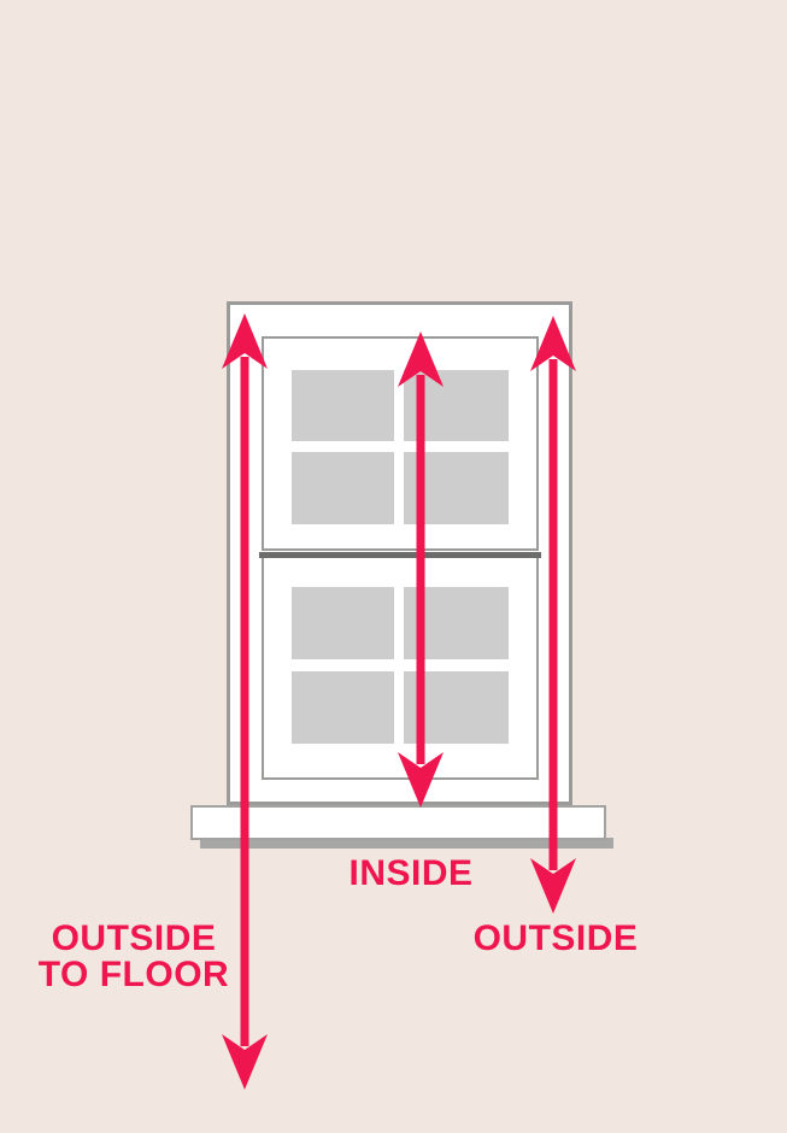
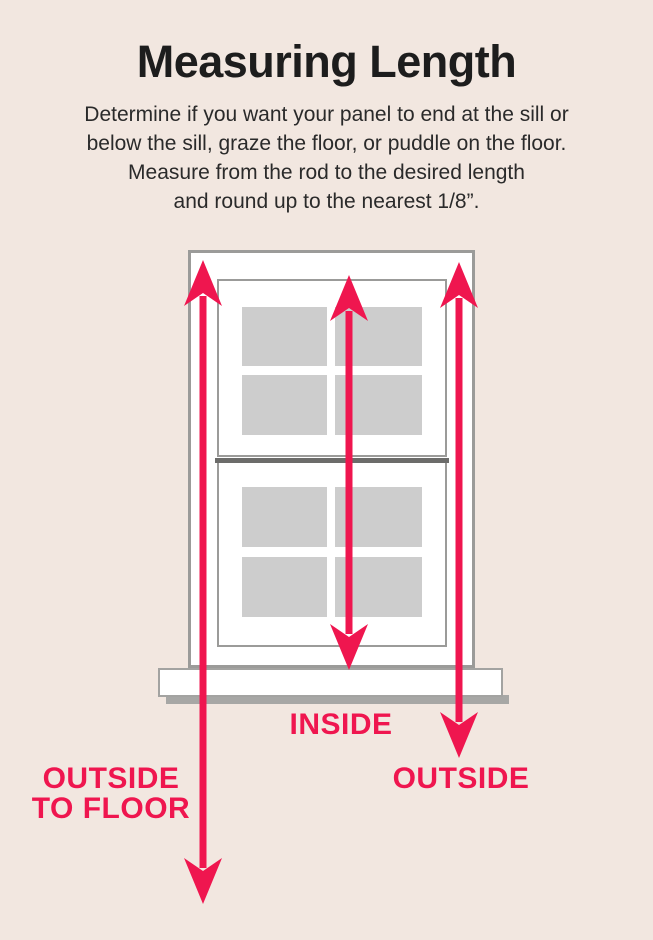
+ Measuring Length
+ Determine if you want your panel to end at the sill or
+ below the sill, graze the floor, or puddle on the floor.
+ Measure from the rod to the desired length
+ and round up to the nearest 1/8”.
  INSIDE
  OUTSIDE
  OUTSIDE
  TO FLOOR
